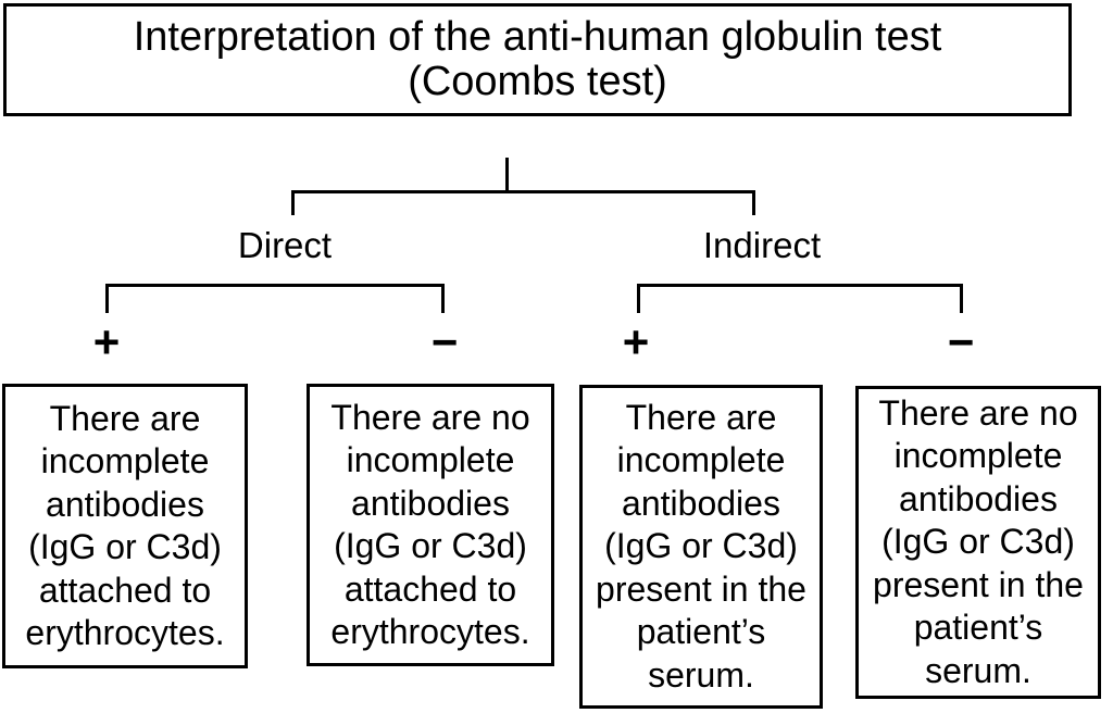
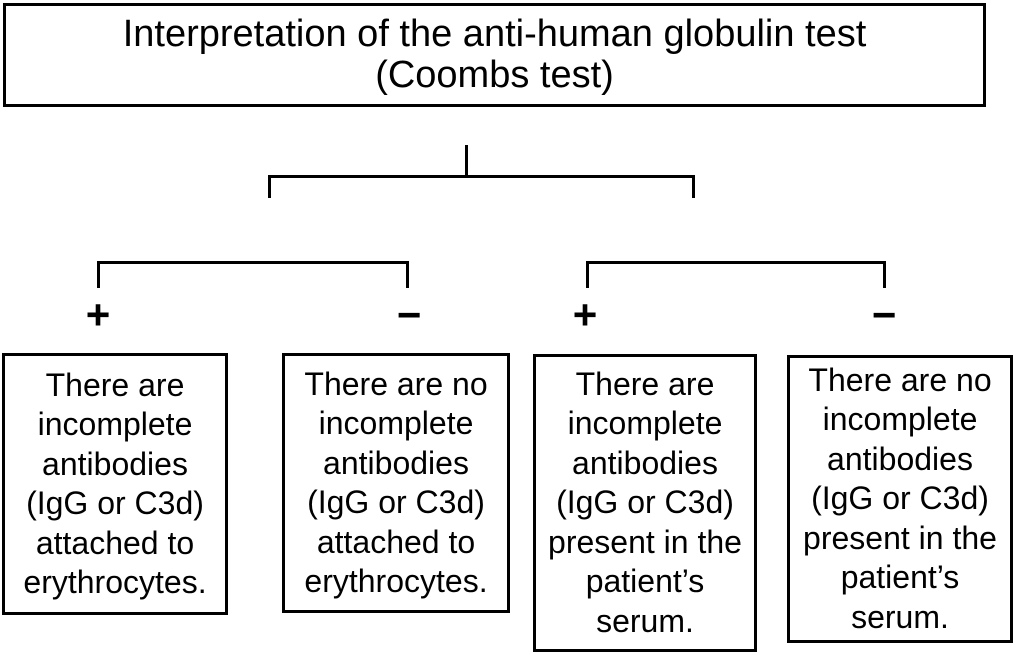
  Interpretation of the anti-human globulin test
  (Coombs test)
- Direct
- Indirect
  +
  −
  +
  −
  There are
  incomplete
  antibodies
  (IgG or C3d)
  attached to
  erythrocytes.
  There are no
  incomplete
  antibodies
  (IgG or C3d)
  attached to
  erythrocytes.
  There are
  incomplete
  antibodies
  (IgG or C3d)
  present in the
  patient’s
  serum.
  There are no
  incomplete
  antibodies
  (IgG or C3d)
  present in the
  patient’s
  serum.
